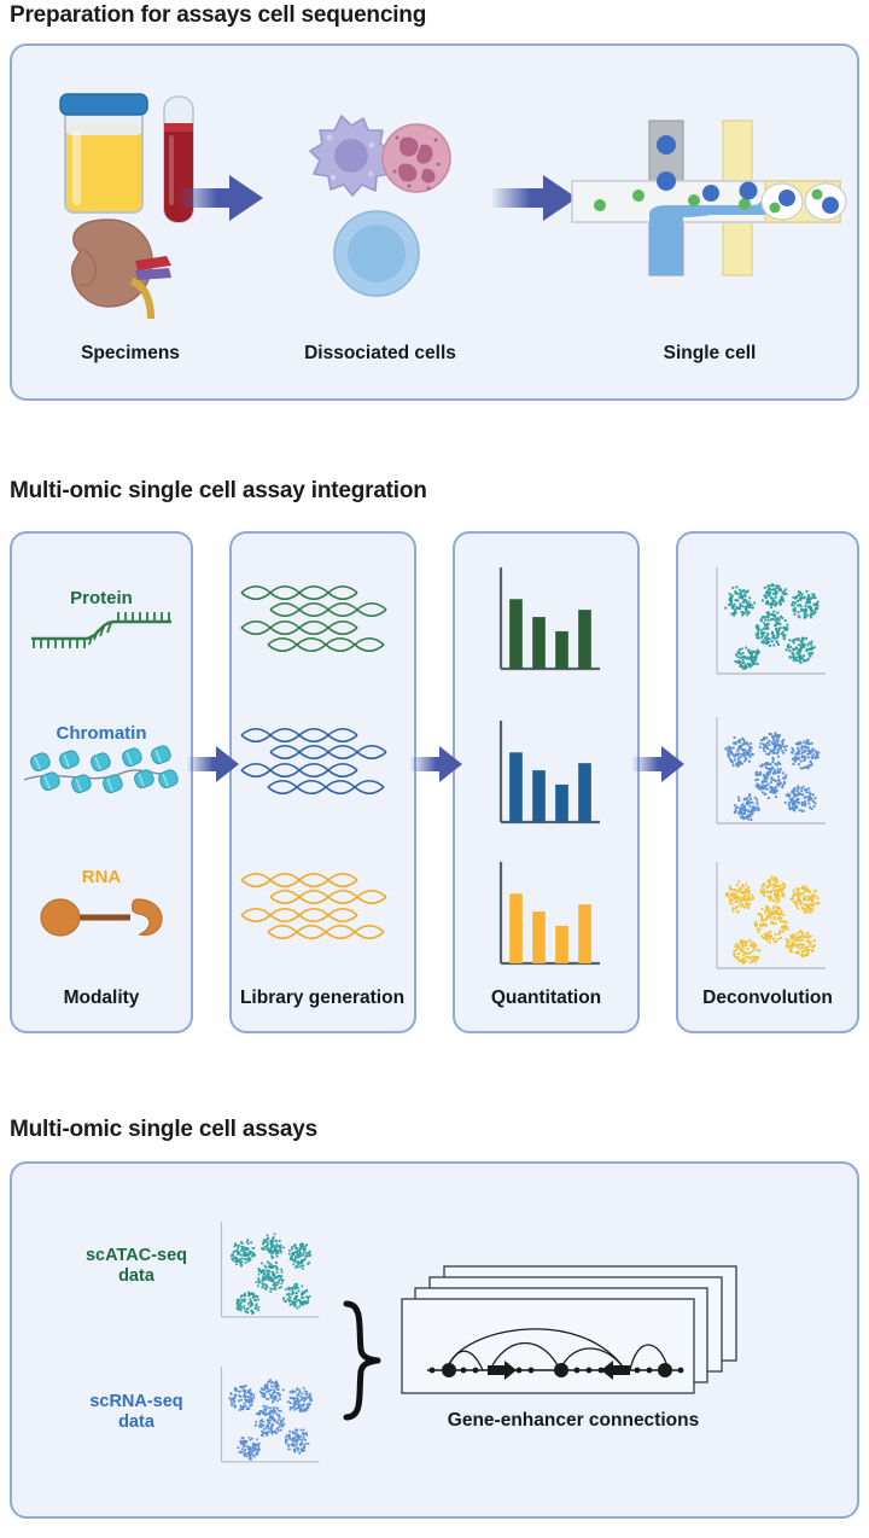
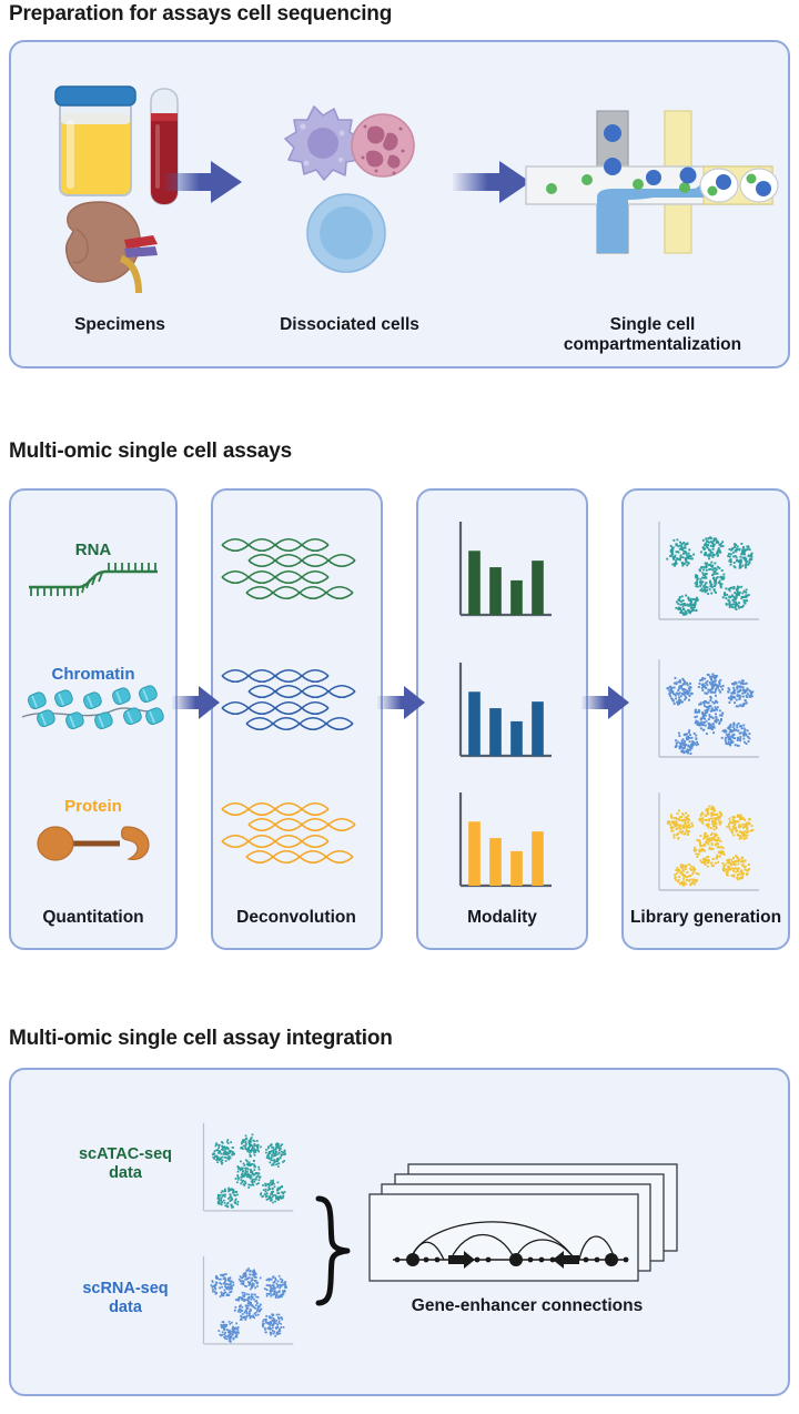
  Preparation for assays cell sequencing
  Specimens
  Dissociated cells
  Single cell
+ compartmentalization
- Multi-omic single cell assay integration
+ Multi-omic single cell assays
- Protein
+ RNA
  Chromatin
- RNA
+ Protein
- Modality
+ Quantitation
- Library generation
+ Deconvolution
- Quantitation
+ Modality
- Deconvolution
+ Library generation
- Multi-omic single cell assays
+ Multi-omic single cell assay integration
  scATAC-seq
  data
  scRNA-seq
  data
  Gene-enhancer connections
